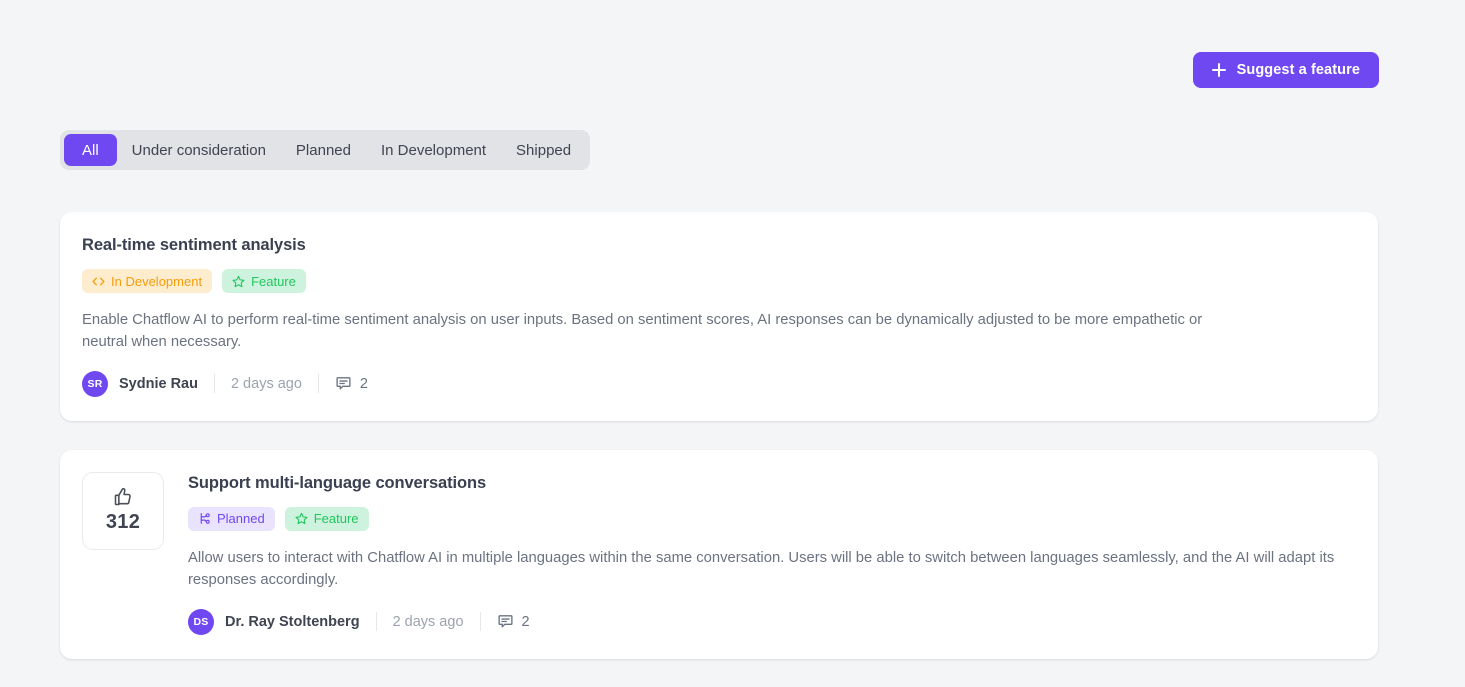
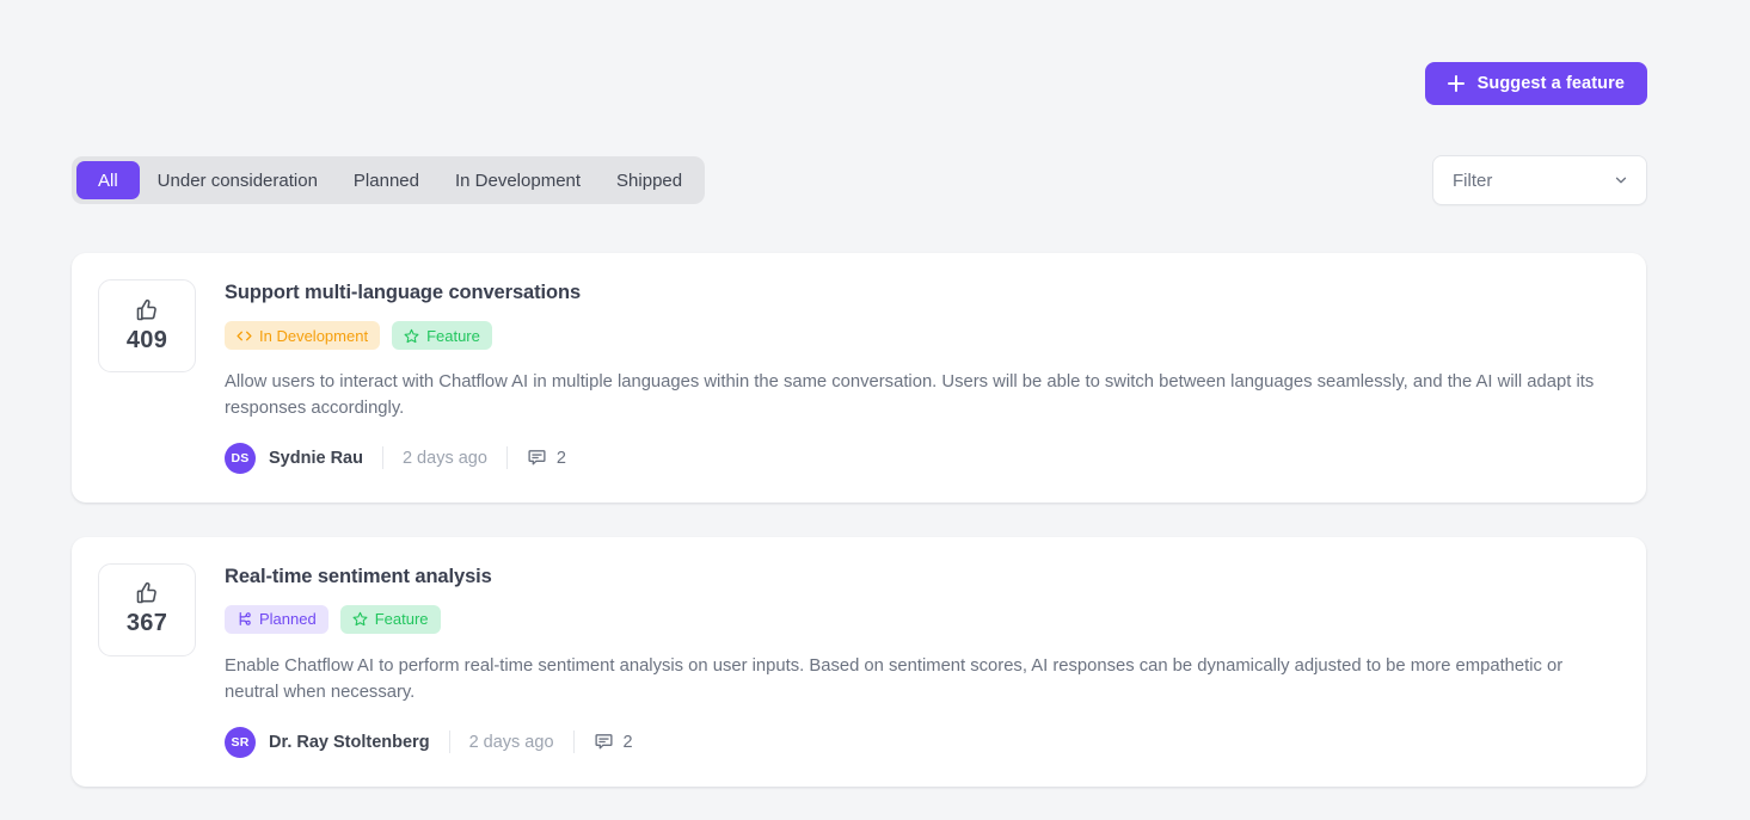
  Suggest a feature
  All
  Under consideration
  Planned
  In Development
  Shipped
+ Filter
+ 409
- Real-time sentiment analysis
+ Support multi-language conversations
  In Development
  Feature
- Enable Chatflow AI to perform real-time sentiment analysis on user inputs. Based on sentiment scores, AI responses can be dynamically adjusted to be more empathetic or neutral when necessary.
+ Allow users to interact with Chatflow AI in multiple languages within the same conversation. Users will be able to switch between languages seamlessly, and the AI will adapt its responses accordingly.
- SR
+ DS
  Sydnie Rau
  2 days ago
  2
- 312
+ 367
- Support multi-language conversations
+ Real-time sentiment analysis
  Planned
  Feature
- Allow users to interact with Chatflow AI in multiple languages within the same conversation. Users will be able to switch between languages seamlessly, and the AI will adapt its responses accordingly.
+ Enable Chatflow AI to perform real-time sentiment analysis on user inputs. Based on sentiment scores, AI responses can be dynamically adjusted to be more empathetic or neutral when necessary.
- DS
+ SR
  Dr. Ray Stoltenberg
  2 days ago
  2
